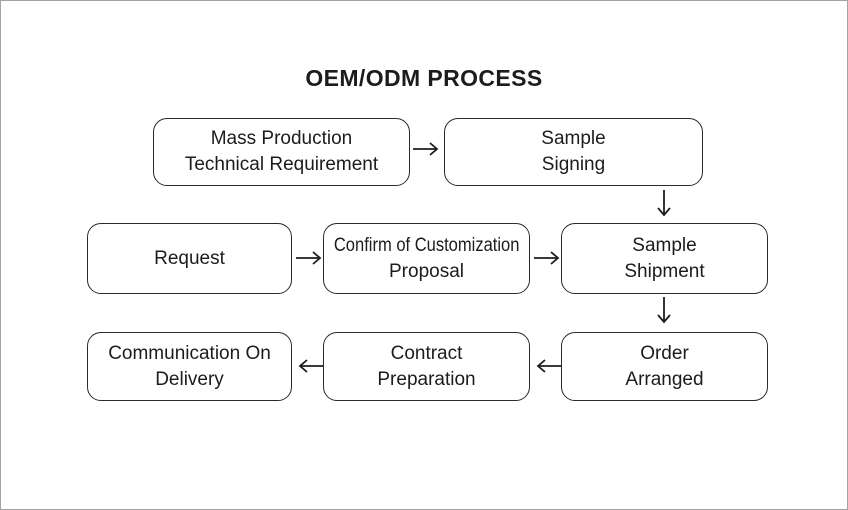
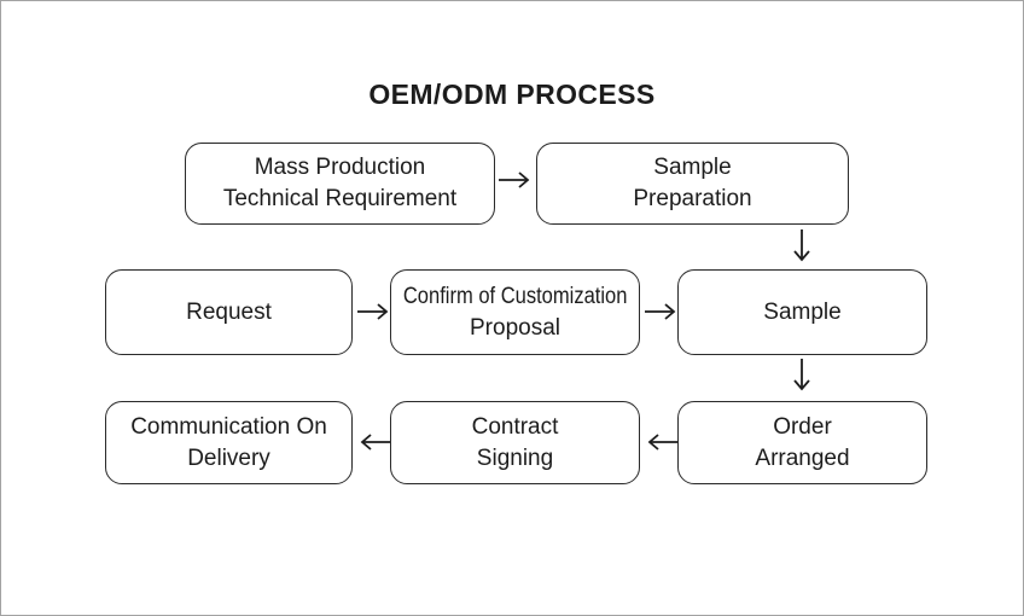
  OEM/ODM PROCESS
  Mass Production
  Technical Requirement
  Sample
- Signing
+ Preparation
  Request
  Confirm of Customization
  Proposal
  Sample
- Shipment
  Communication On
  Delivery
  Contract
- Preparation
+ Signing
  Order
  Arranged
